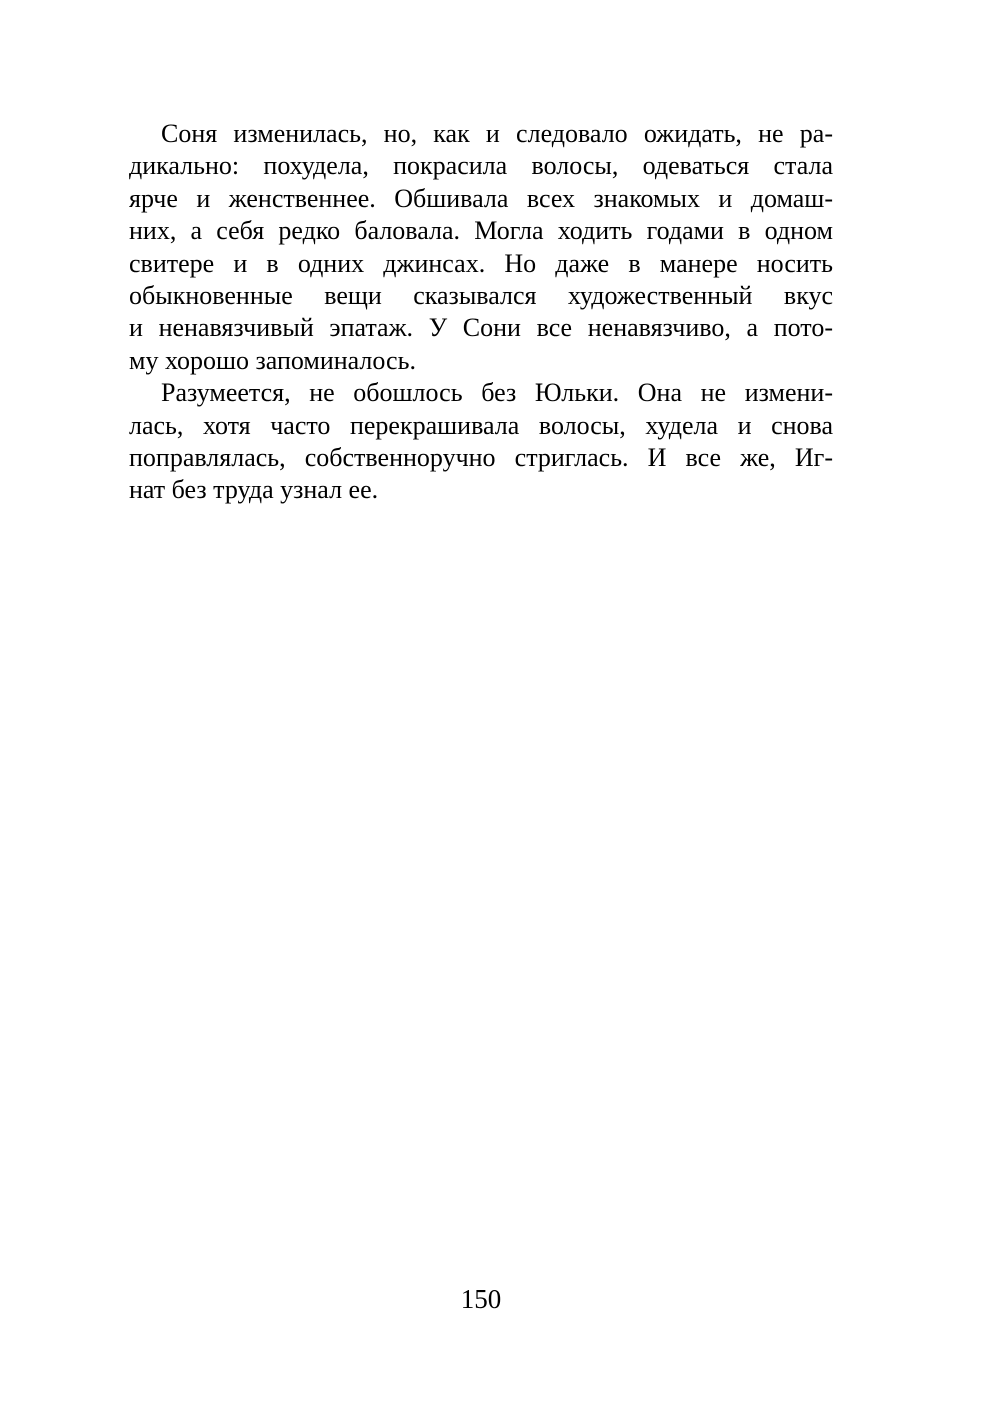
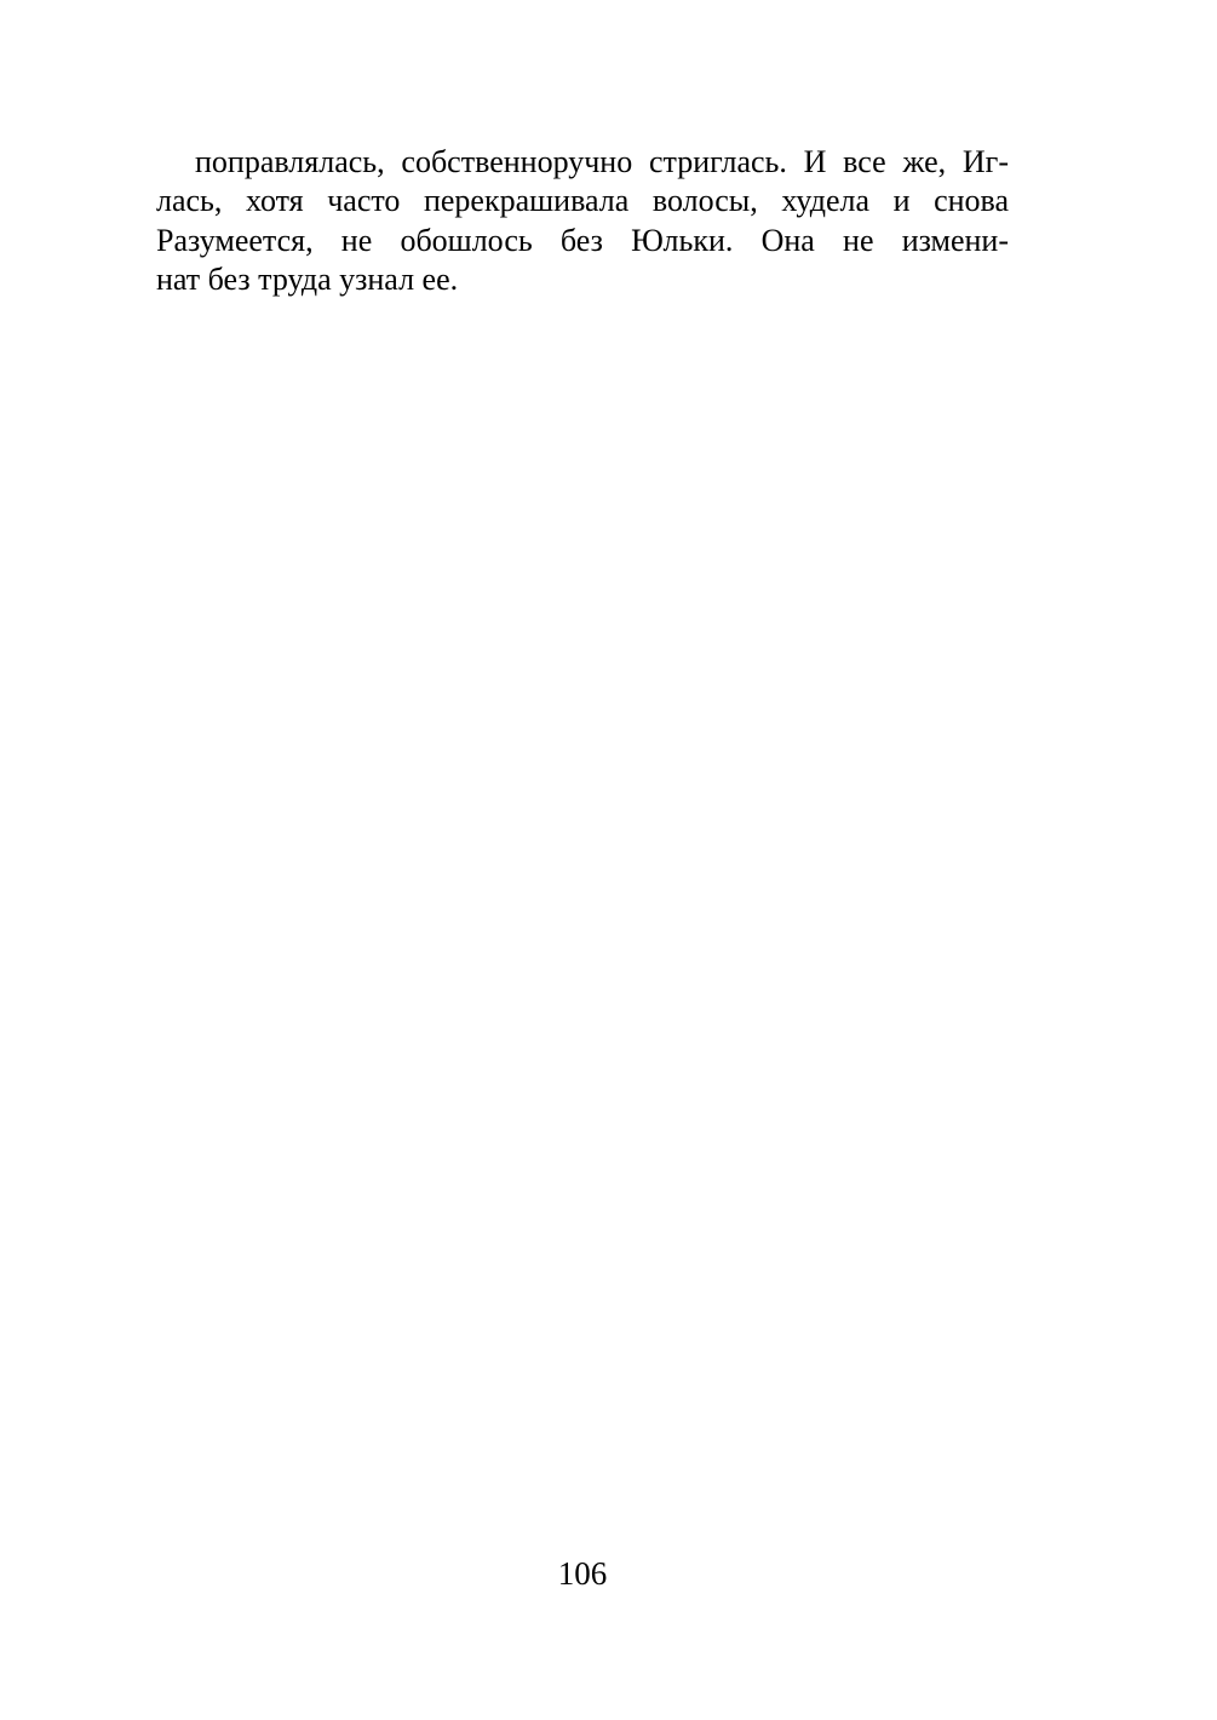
- Соня изменилась, но, как и следовало ожидать, не ра-
- дикально: похудела, покрасила волосы, одеваться стала
- ярче и женственнее. Обшивала всех знакомых и домаш-
- них, а себя редко баловала. Могла ходить годами в одном
- свитере и в одних джинсах. Но даже в манере носить
- обыкновенные вещи сказывался художественный вкус
- и ненавязчивый эпатаж. У Сони все ненавязчиво, а пото-
- му хорошо запоминалось.
- Разумеется, не обошлось без Юльки. Она не измени-
+ поправлялась, собственноручно стриглась. И все же, Иг-
  лась, хотя часто перекрашивала волосы, худела и снова
- поправлялась, собственноручно стриглась. И все же, Иг-
+ Разумеется, не обошлось без Юльки. Она не измени-
  нат без труда узнал ее.
- 150
+ 106
